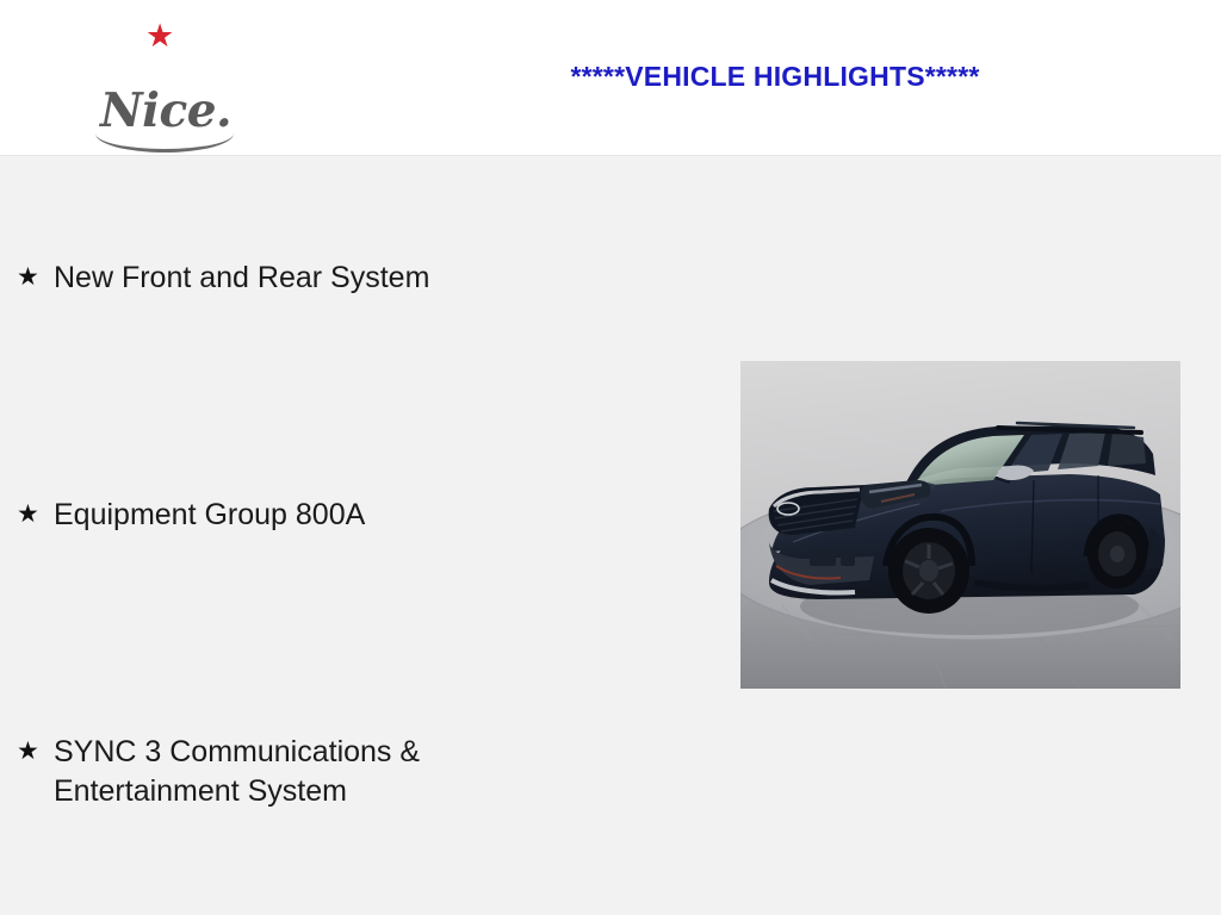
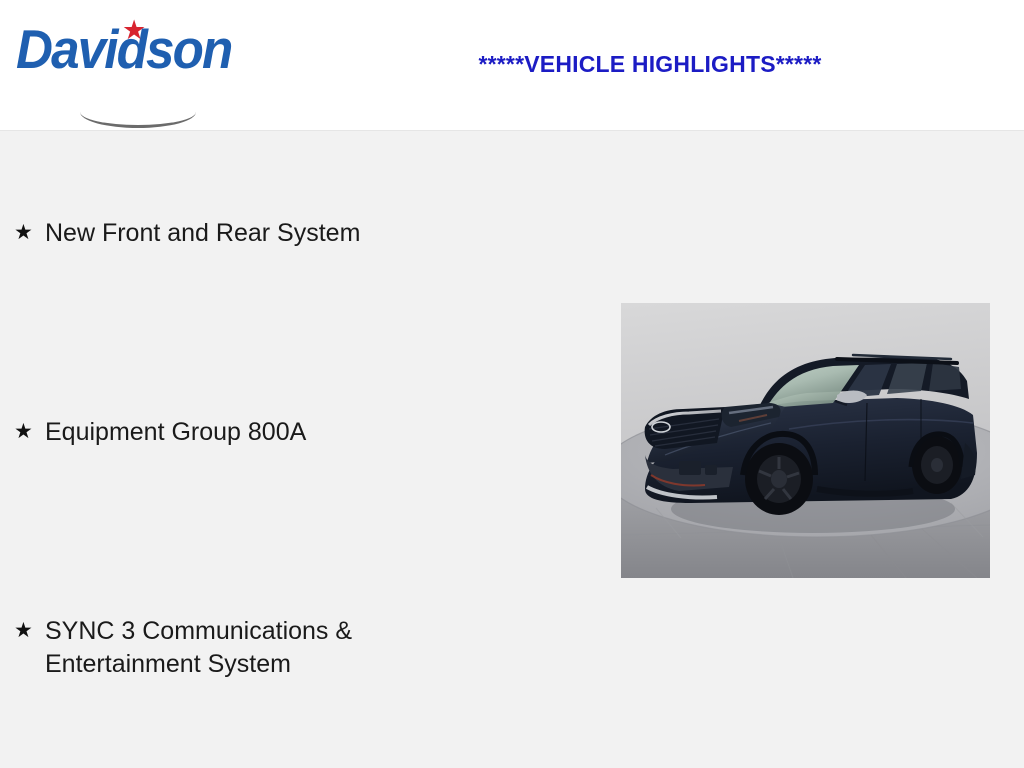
+ Davidson
  ★
- Nice.
  *****VEHICLE HIGHLIGHTS*****
  ★
  New Front and Rear System
  ★
  Equipment Group 800A
  ★
  SYNC 3 Communications &
  Entertainment System
